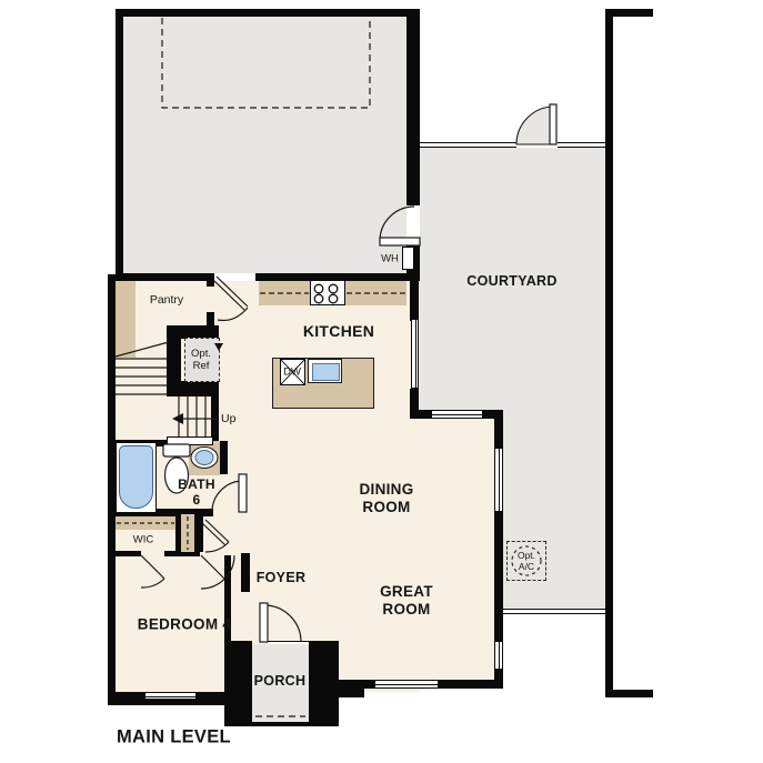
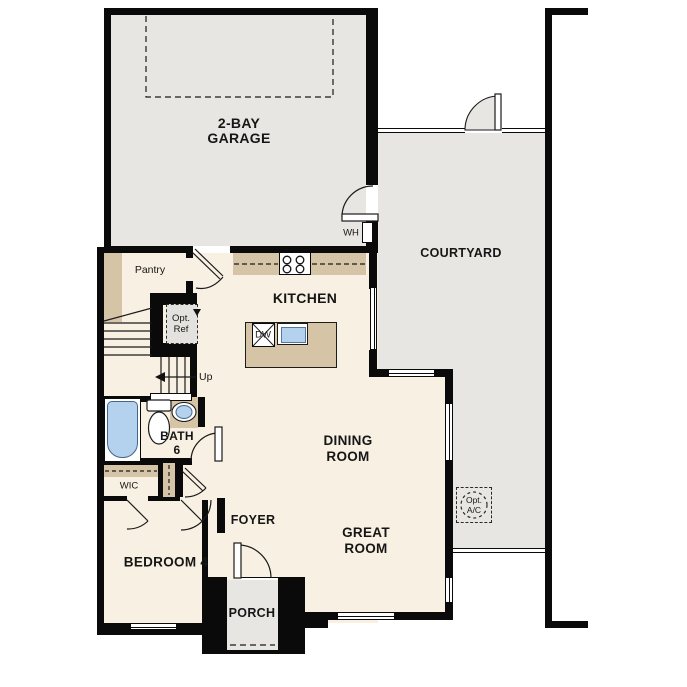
+ 2-BAY
+ GARAGE
  COURTYARD
  KITCHEN
  DINING
  ROOM
  GREAT
  ROOM
  BEDROOM 4
  BATH
  6
  FOYER
  PORCH
  WIC
  Pantry
  WH
  DW
  Up
  Opt.
  Ref
  Opt.
  A/C
- MAIN LEVEL
